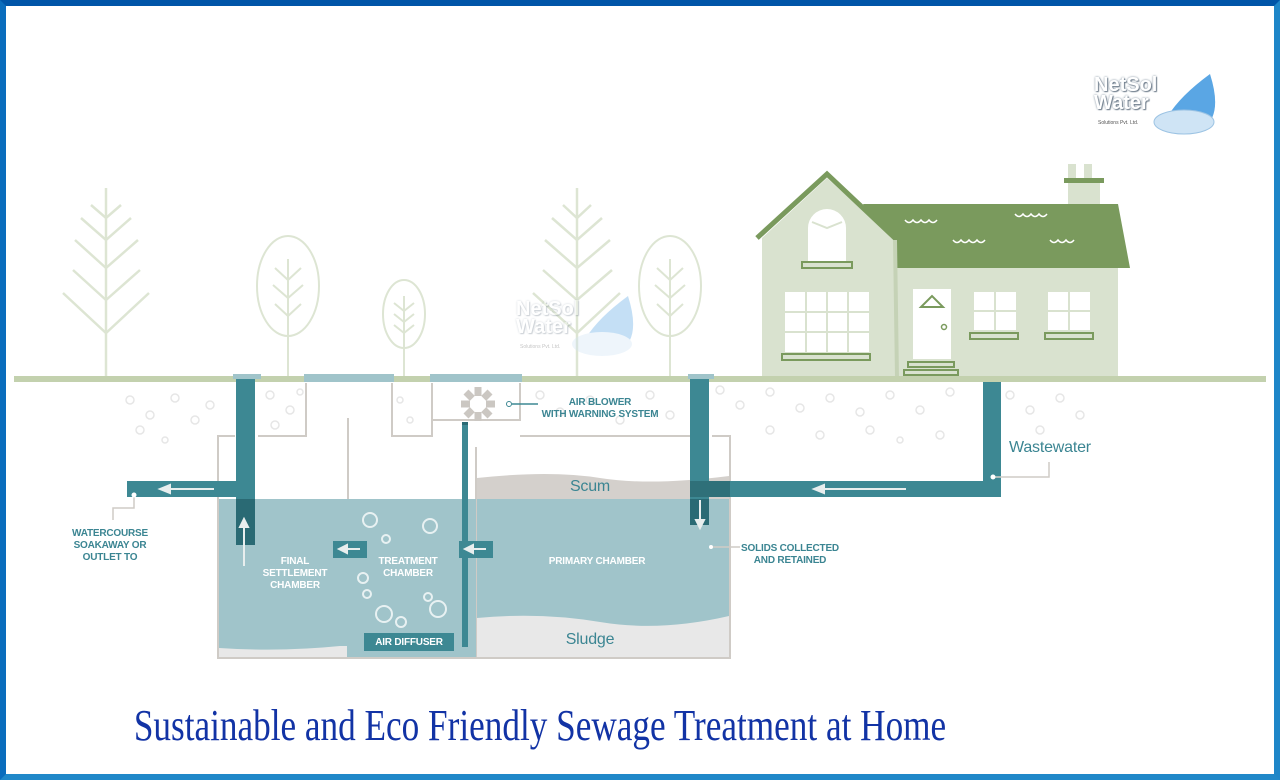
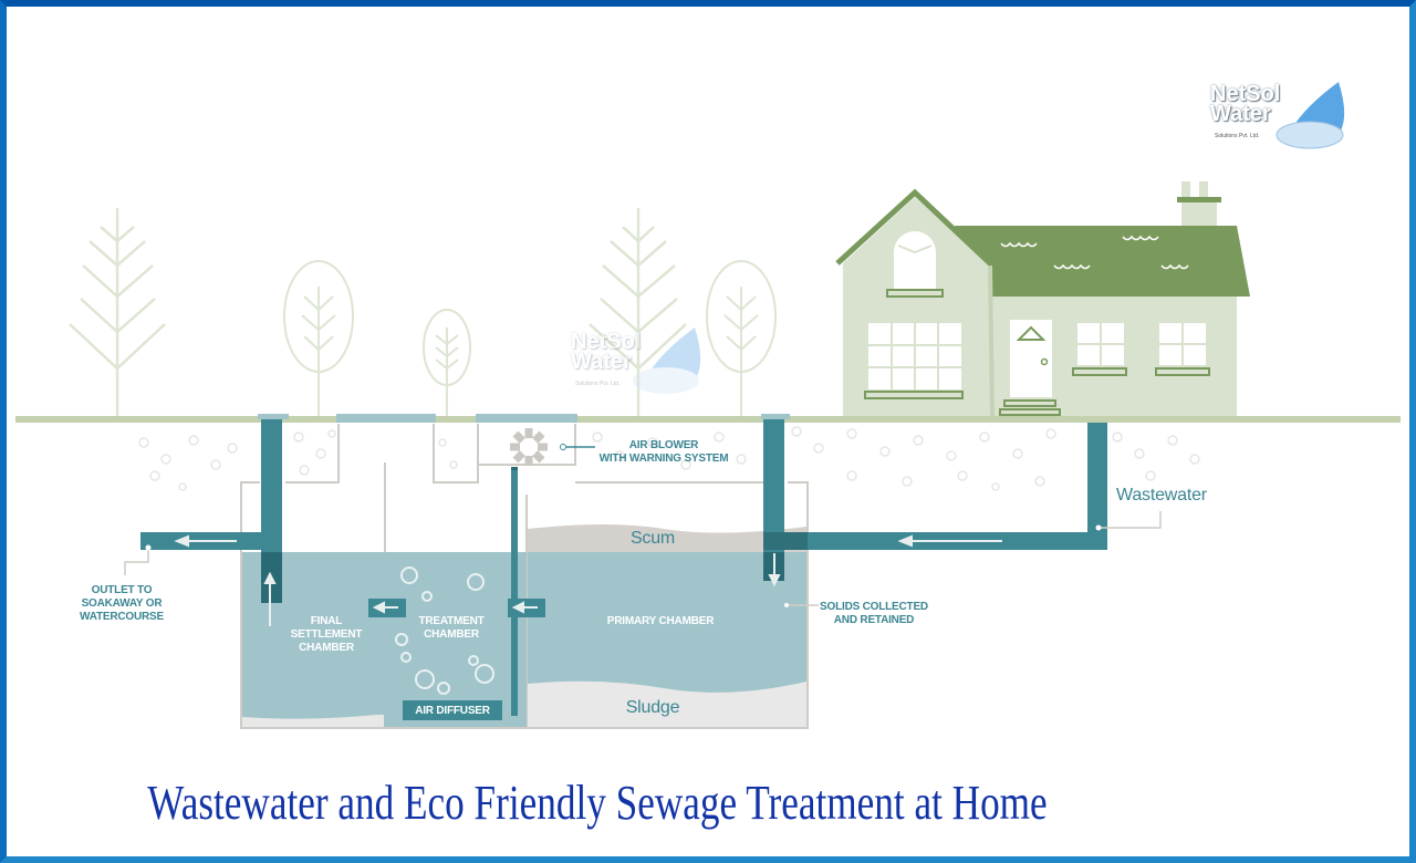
  NetSol
  Water
  NetSol
  Water
  AIR BLOWER
  WITH WARNING SYSTEM
- WATERCOURSE
+ OUTLET TO
  SOAKAWAY OR
- OUTLET TO
+ WATERCOURSE
  FINAL
  SETTLEMENT
  CHAMBER
  TREATMENT
  CHAMBER
  PRIMARY CHAMBER
  AIR DIFFUSER
  Scum
  Sludge
  Wastewater
  SOLIDS COLLECTED
  AND RETAINED
- Sustainable and Eco Friendly Sewage Treatment at Home
+ Wastewater and Eco Friendly Sewage Treatment at Home
